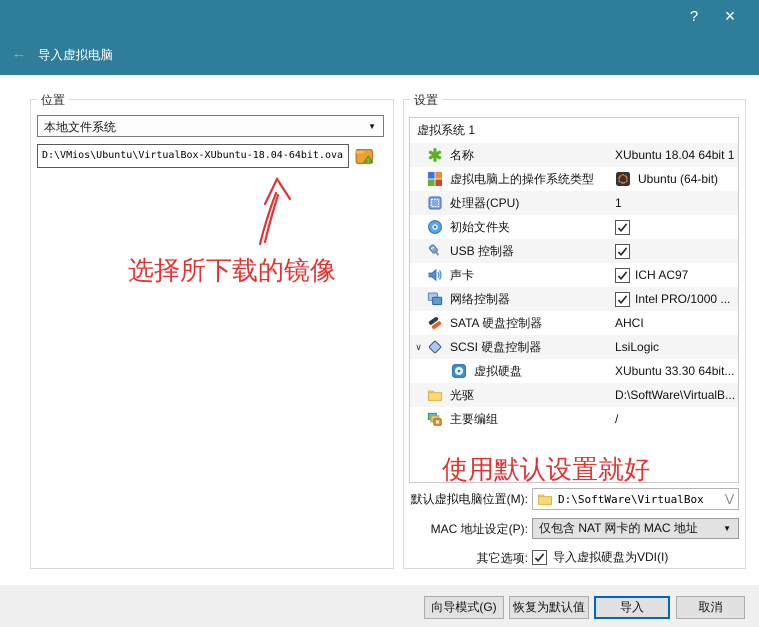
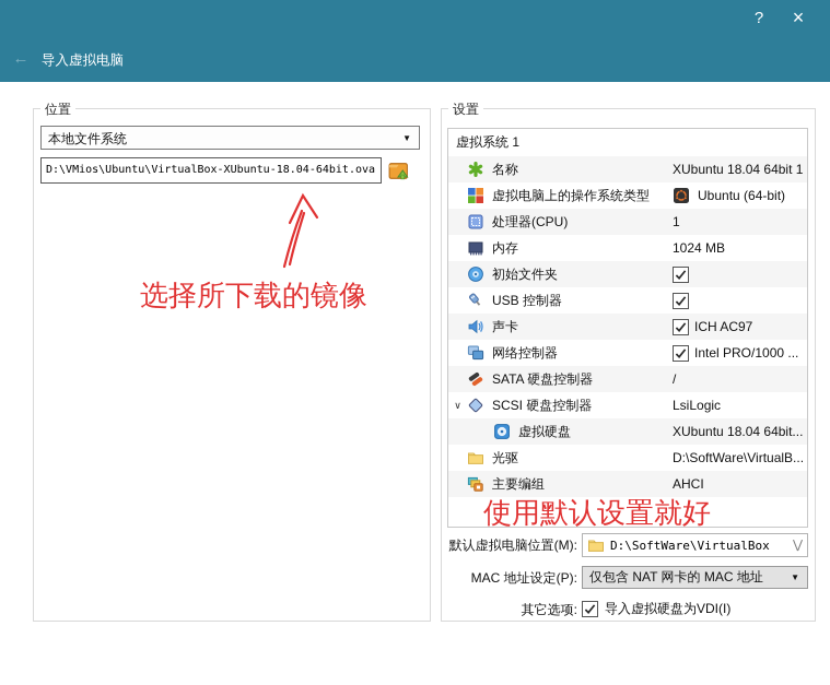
  ←
  导入虚拟电脑
  ?
  ×
  位置
  本地文件系统
  ▼
  D:\VMios\Ubuntu\VirtualBox-XUbuntu-18.04-64bit.ova
  选择所下载的镜像
  设置
  虚拟系统 1
  名称
  XUbuntu 18.04 64bit 1
  虚拟电脑上的操作系统类型
  Ubuntu (64-bit)
  处理器(CPU)
  1
+ 内存
+ 1024 MB
  初始文件夹
  USB 控制器
  声卡
  ICH AC97
  网络控制器
  Intel PRO/1000 ...
  SATA 硬盘控制器
- AHCI
+ /
  ∨
  SCSI 硬盘控制器
  LsiLogic
  虚拟硬盘
- XUbuntu 33.30 64bit...
+ XUbuntu 18.04 64bit...
  光驱
  D:\SoftWare\VirtualB...
  主要编组
- /
+ AHCI
  使用默认设置就好
  默认虚拟电脑位置(M):
  D:\SoftWare\VirtualBox
  ⋁
  MAC 地址设定(P):
  仅包含 NAT 网卡的 MAC 地址
  ▼
  其它选项:
  导入虚拟硬盘为VDI(I)
- 向导模式(G)
- 恢复为默认值
- 导入
- 取消
